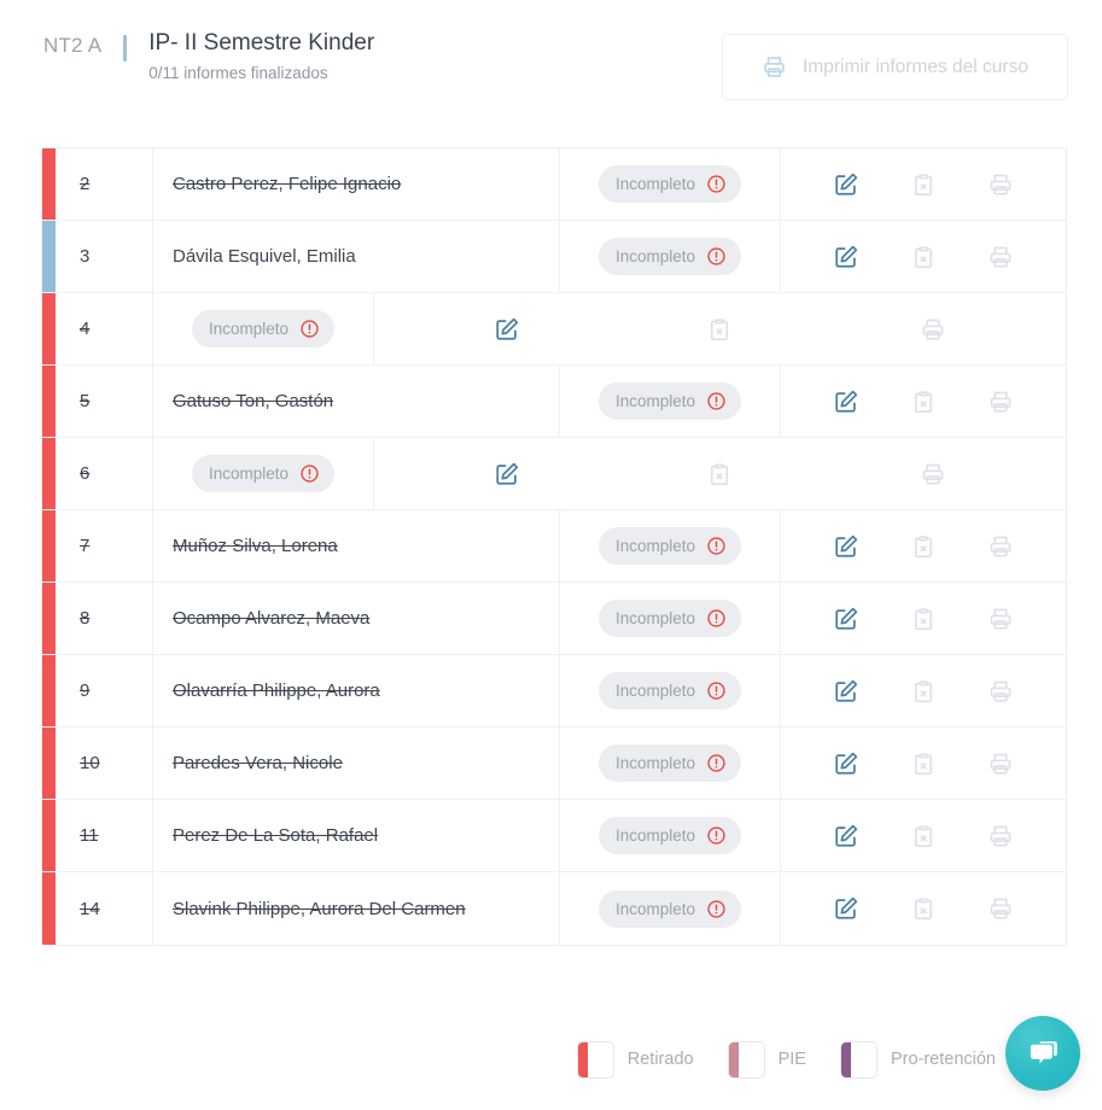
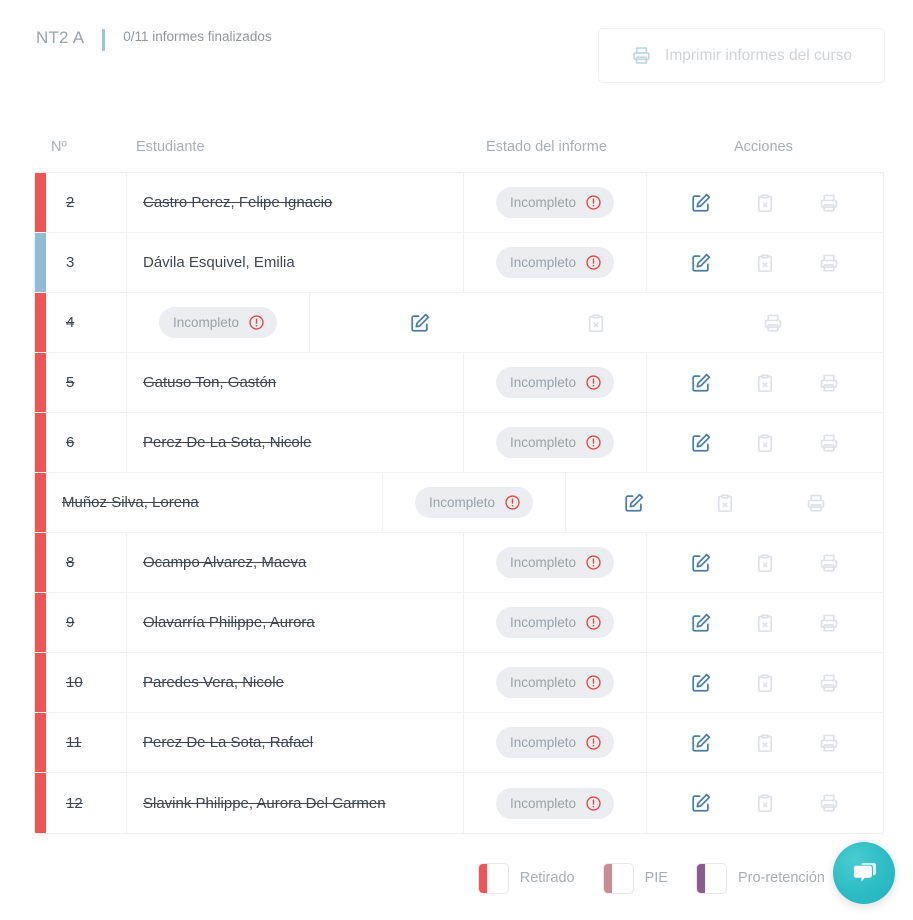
  NT2 A
- IP- II Semestre Kinder
  0/11 informes finalizados
  Imprimir informes del curso
+ Nº
+ Estudiante
+ Estado del informe
+ Acciones
  2
  Castro Perez, Felipe Ignacio
  Incompleto
  3
  Dávila Esquivel, Emilia
  Incompleto
  4
  Incompleto
  5
  Gatuso Ton, Gastón
  Incompleto
  6
+ Perez De La Sota, Nicole
  Incompleto
- 7
  Muñoz Silva, Lorena
  Incompleto
  8
  Ocampo Alvarez, Maeva
  Incompleto
  9
  Olavarría Philippe, Aurora
  Incompleto
  10
  Paredes Vera, Nicole
  Incompleto
  11
  Perez De La Sota, Rafael
  Incompleto
- 14
+ 12
  Slavink Philippe, Aurora Del Carmen
  Incompleto
  Retirado
  PIE
  Pro-retención
